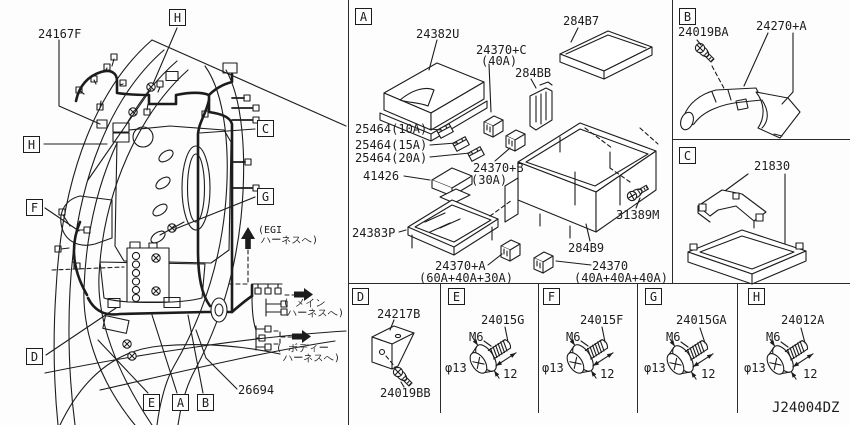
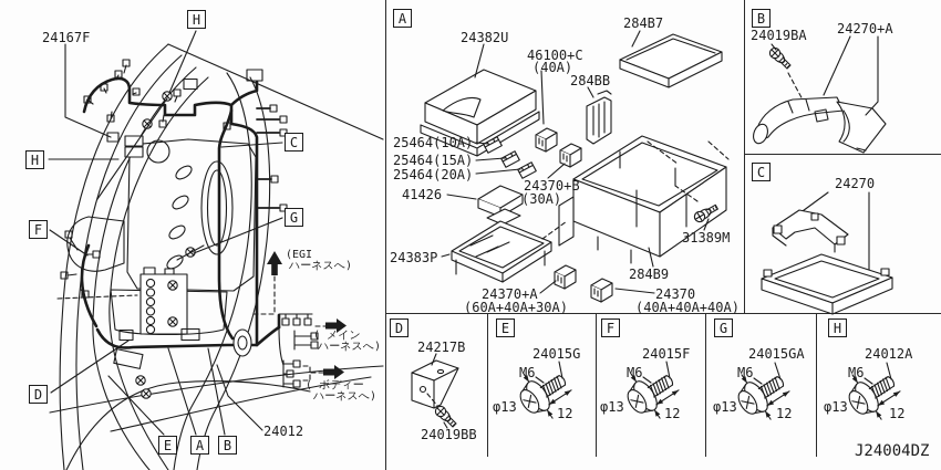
  H
  H
  C
  G
  F
  D
  E
  A
  B
  A
  B
  C
  D
  E
  F
  G
  H
  24167F
- 26694
+ 24012
  (EGI
  ハーネスへ)
  ( メイン
  ハーネスへ)
  ( ボディー
  ハーネスへ)
  24382U
- 24370+C
+ 46100+C
  (40A)
  284B7
  284BB
  25464(10A)
  25464(15A)
  25464(20A)
  41426
  24370+B
  (30A)
  24383P
  31389M
  284B9
  24370+A
  (60A+40A+30A)
  24370
  (40A+40A+40A)
  24019BA
  24270+A
- 21830
+ 24270
  24217B
  24019BB
  24015G
  M6
  φ13
  12
  24015F
  M6
  φ13
  12
  24015GA
  M6
  φ13
  12
  24012A
  M6
  φ13
  12
  J24004DZ
